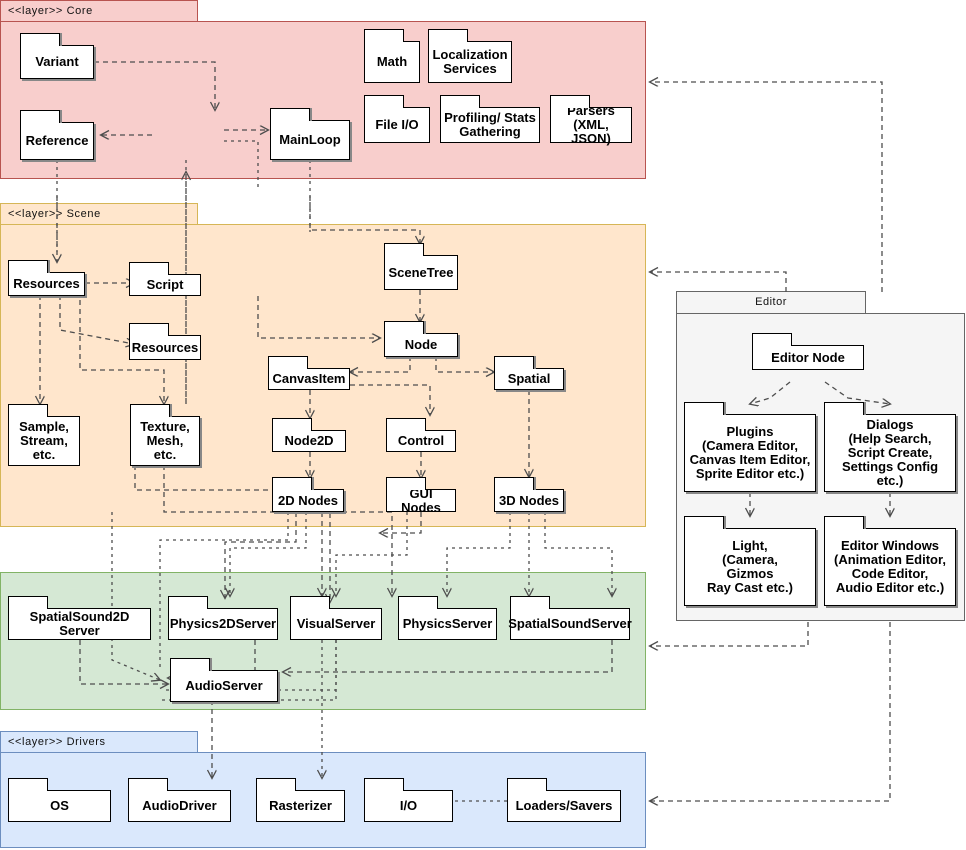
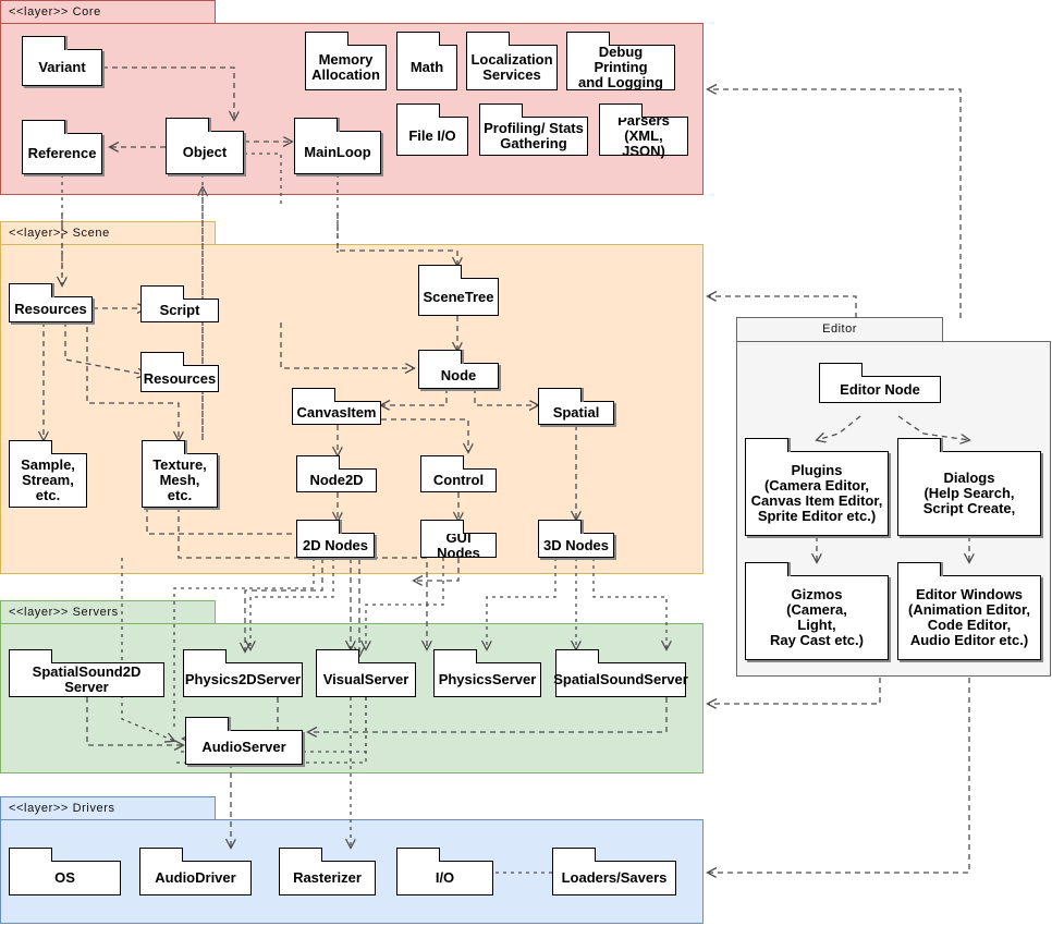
  <<layer>> Core
  <<layer>> Scene
+ <<layer>> Servers
  <<layer>> Drivers
  Editor
  Variant
  Reference
+ Object
  MainLoop
+ Memory
+ Allocation
  Math
  Localization
  Services
+ Debug Printing
+ and Logging
  File I/O
  Profiling/ Stats
  Gathering
  Parsers
  (XML, JSON)
  Resources
  Script
  Resources
  Sample,
  Stream,
  etc.
  Texture,
  Mesh,
  etc.
  SceneTree
  Node
  CanvasItem
  Spatial
  Node2D
  Control
  2D Nodes
  GUI Nodes
  3D Nodes
  Editor Node
  Plugins
  (Camera Editor,
  Canvas Item Editor,
  Sprite Editor etc.)
  Dialogs
  (Help Search,
  Script Create,
- Settings Config etc.)
- Light,
+ Gizmos
  (Camera,
- Gizmos
+ Light,
  Ray Cast etc.)
  Editor Windows
  (Animation Editor,
  Code Editor,
  Audio Editor etc.)
  SpatialSound2D Server
  Physics2DServer
  VisualServer
  PhysicsServer
  SpatialSoundServer
  AudioServer
  OS
  AudioDriver
  Rasterizer
  I/O
  Loaders/Savers
